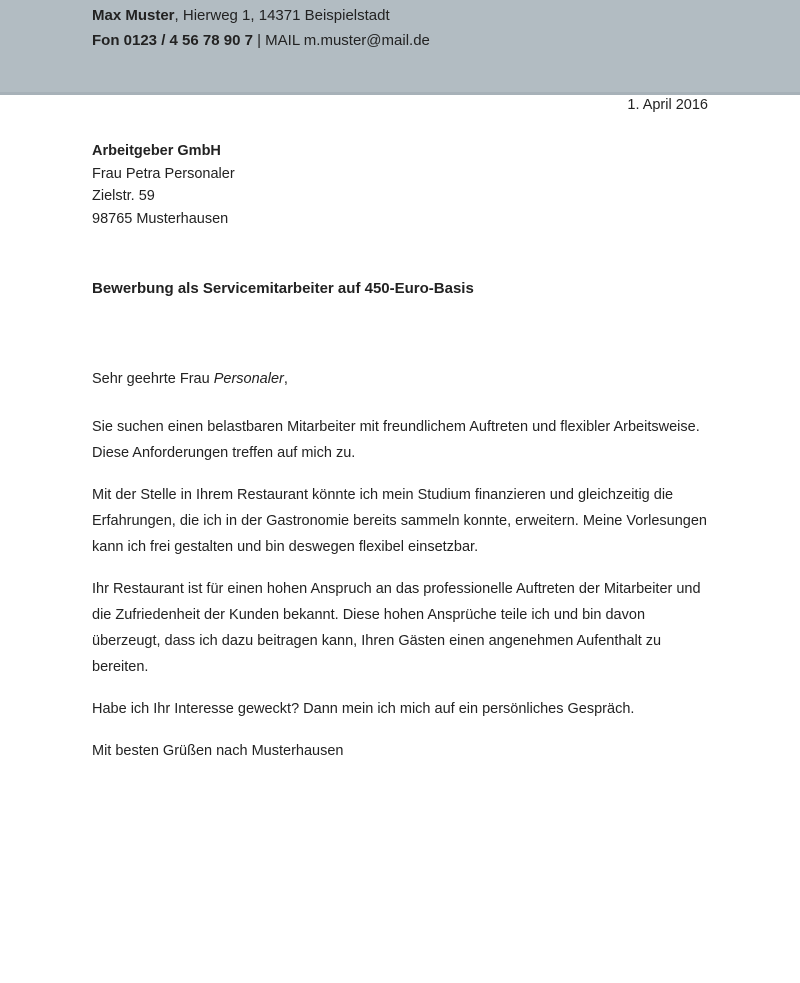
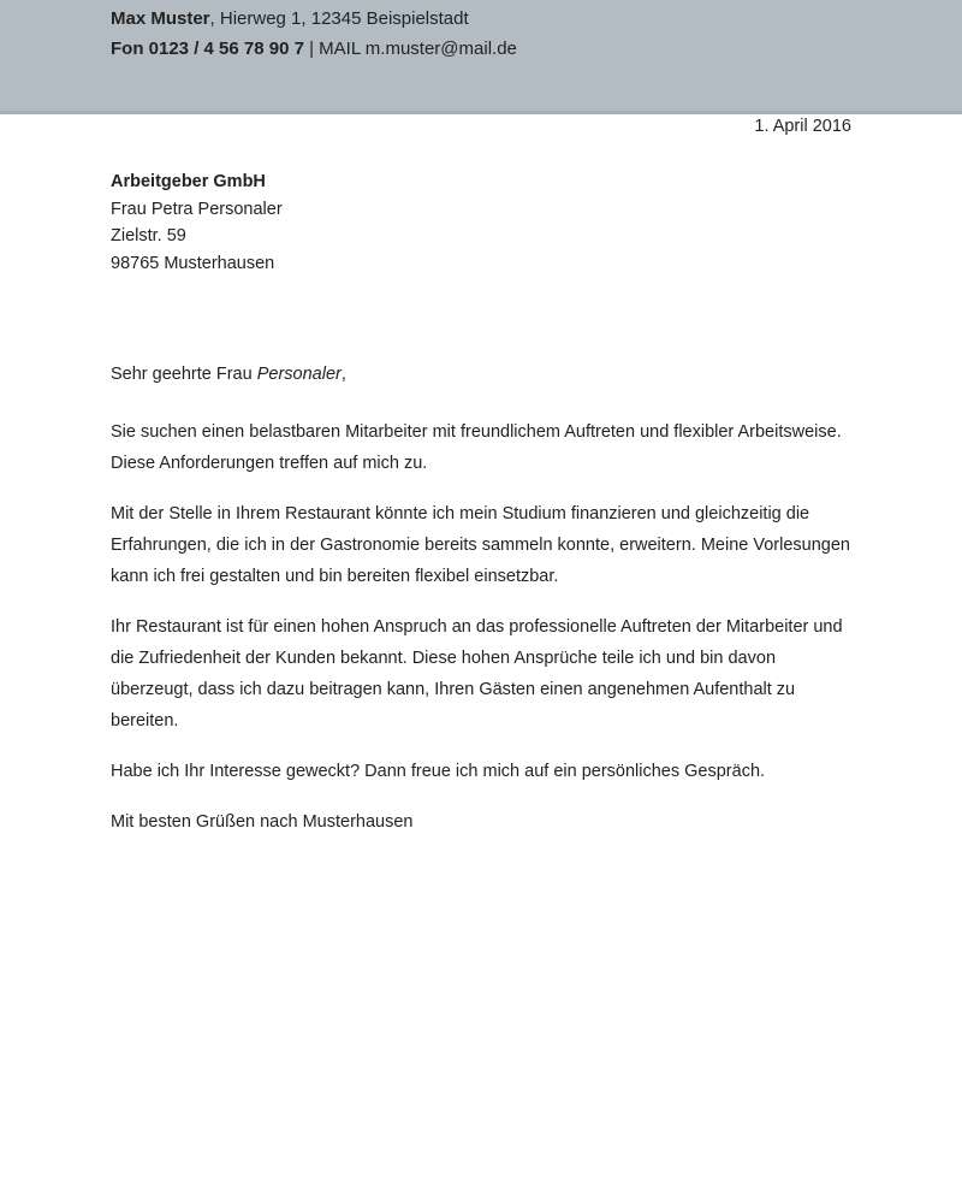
- Max Muster, Hierweg 1, 14371 Beispielstadt
+ Max Muster, Hierweg 1, 12345 Beispielstadt
  Fon 0123 / 4 56 78 90 7 | MAIL m.muster@mail.de
  1. April 2016
  Arbeitgeber GmbH
  Frau Petra Personaler
  Zielstr. 59
  98765 Musterhausen
- Bewerbung als Servicemitarbeiter auf 450-Euro-Basis
  Sehr geehrte Frau Personaler,
  Sie suchen einen belastbaren Mitarbeiter mit freundlichem Auftreten und flexibler Arbeitsweise. Diese Anforderungen treffen auf mich zu.
- Mit der Stelle in Ihrem Restaurant könnte ich mein Studium finanzieren und gleichzeitig die Erfahrungen, die ich in der Gastronomie bereits sammeln konnte, erweitern. Meine Vorlesungen kann ich frei gestalten und bin deswegen flexibel einsetzbar.
+ Mit der Stelle in Ihrem Restaurant könnte ich mein Studium finanzieren und gleichzeitig die Erfahrungen, die ich in der Gastronomie bereits sammeln konnte, erweitern. Meine Vorlesungen kann ich frei gestalten und bin bereiten flexibel einsetzbar.
  Ihr Restaurant ist für einen hohen Anspruch an das professionelle Auftreten der Mitarbeiter und die Zufriedenheit der Kunden bekannt. Diese hohen Ansprüche teile ich und bin davon überzeugt, dass ich dazu beitragen kann, Ihren Gästen einen angenehmen Aufenthalt zu bereiten.
- Habe ich Ihr Interesse geweckt? Dann mein ich mich auf ein persönliches Gespräch.
+ Habe ich Ihr Interesse geweckt? Dann freue ich mich auf ein persönliches Gespräch.
  Mit besten Grüßen nach Musterhausen
